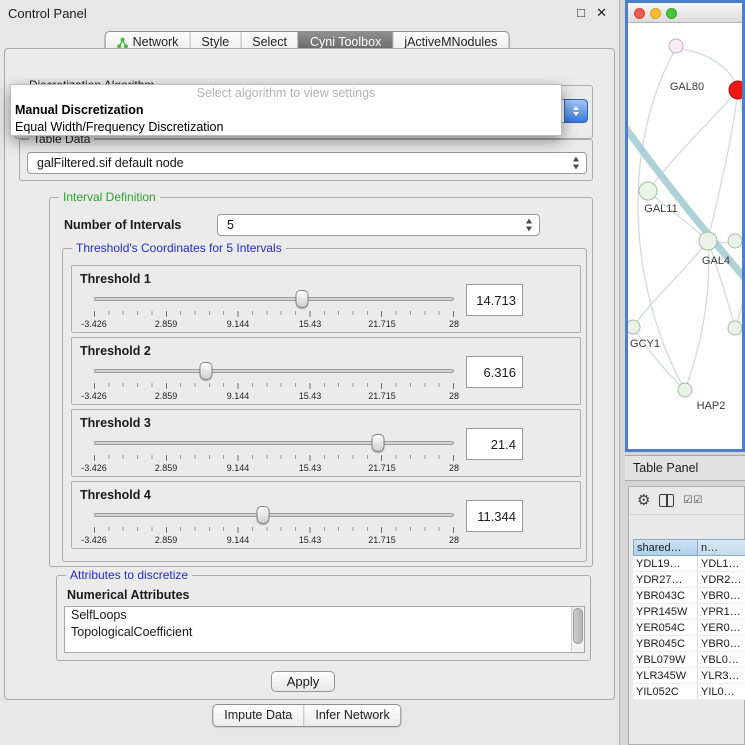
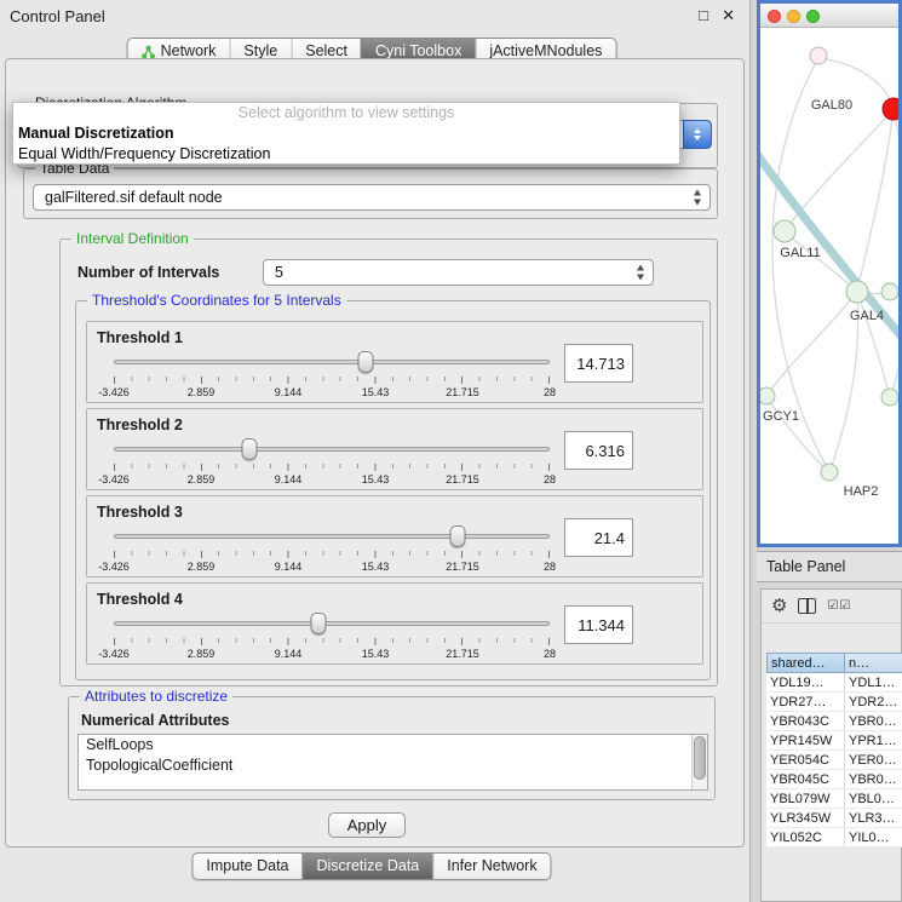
  Control Panel
  □
  ✕
  Network
  Style
  Select
  Cyni Toolbox
  jActiveMNodules
  Table Data
  galFiltered.sif default node
  Interval Definition
  Number of Intervals
  5
  Threshold's Coordinates for 5 Intervals
  Threshold 1
  -3.426
  2.859
  9.144
  15.43
  21.715
  28
  14.713
  Threshold 2
  -3.426
  2.859
  9.144
  15.43
  21.715
  28
  6.316
  Threshold 3
  -3.426
  2.859
  9.144
  15.43
  21.715
  28
  21.4
  Threshold 4
  -3.426
  2.859
  9.144
  15.43
  21.715
  28
  11.344
  Attributes to discretize
  Numerical Attributes
  SelfLoops
  TopologicalCoefficient
  Apply
  Select algorithm to view settings
  Manual Discretization
  Equal Width/Frequency Discretization
  Impute Data
+ Discretize Data
  Infer Network
  GAL80
  GAL11
  GAL4
  GCY1
  HAP2
  Table Panel
  ⚙
  ☑☑
  shared…
  n…
  YDL19…
  YDL1…
  YDR27…
  YDR2…
  YBR043C
  YBR0…
  YPR145W
  YPR1…
  YER054C
  YER0…
  YBR045C
  YBR0…
  YBL079W
  YBL0…
  YLR345W
  YLR3…
  YIL052C
  YIL0…
